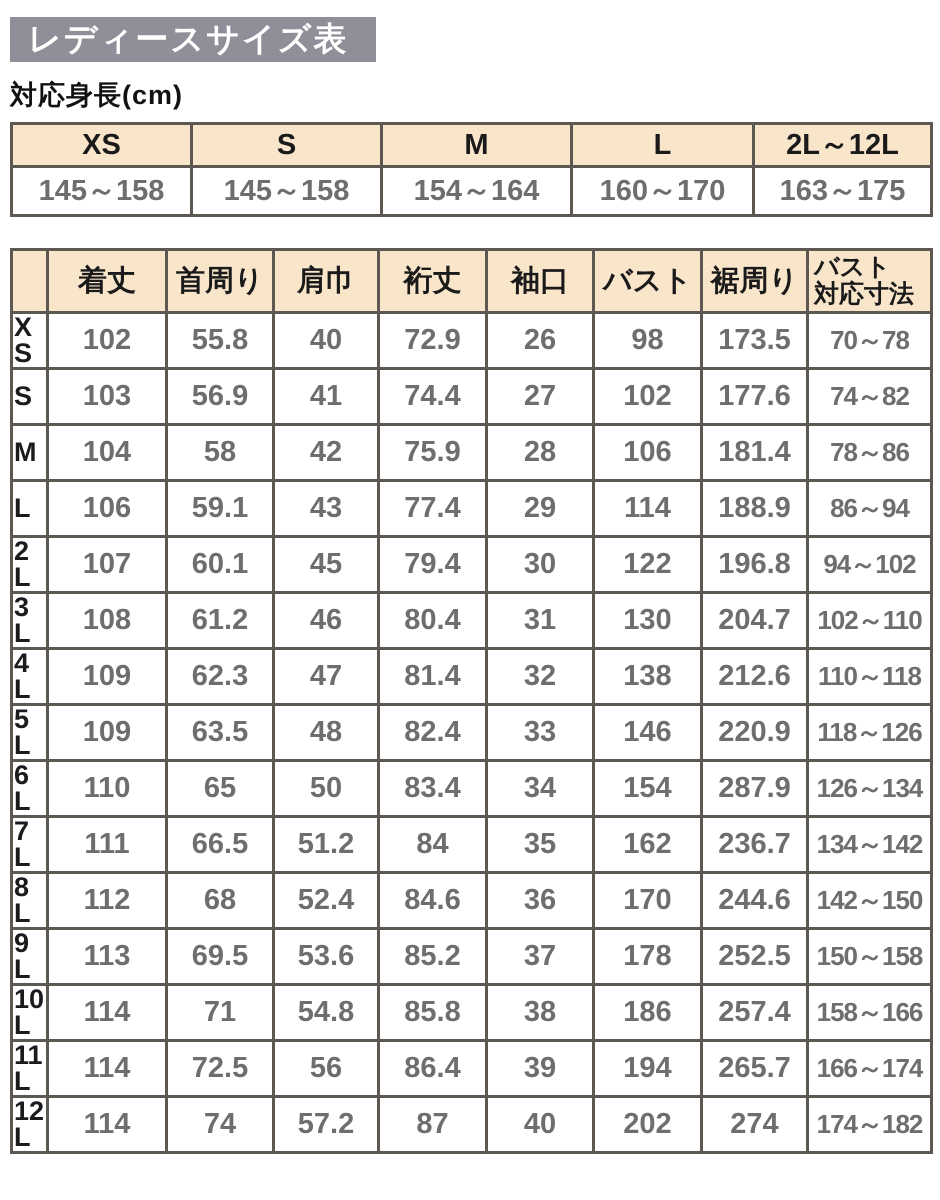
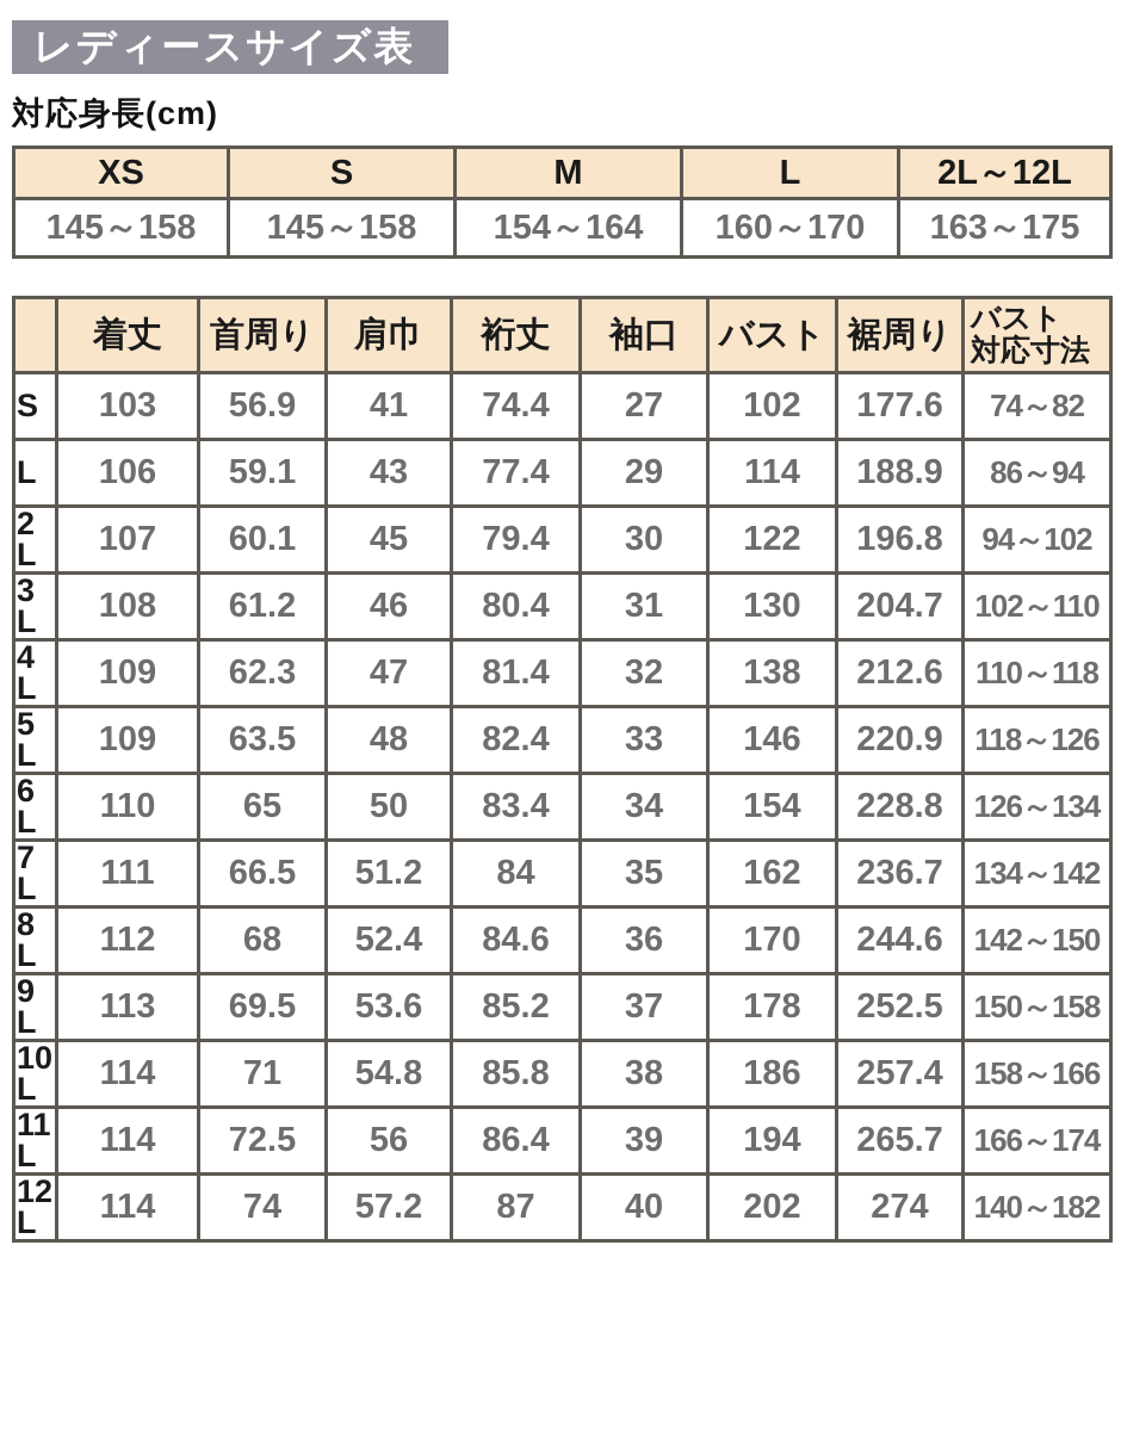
  レディースサイズ表
  対応身長(cm)
  XS	S	M	L	2L～12L
  145～158	145～158	154～164	160～170	163～175
  	着丈	首周り	肩巾	裄丈	袖口	バスト	裾周り	バスト 対応寸法
- X S	102	55.8	40	72.9	26	98	173.5	70～78
  S	103	56.9	41	74.4	27	102	177.6	74～82
- M	104	58	42	75.9	28	106	181.4	78～86
  L	106	59.1	43	77.4	29	114	188.9	86～94
  2 L	107	60.1	45	79.4	30	122	196.8	94～102
  3 L	108	61.2	46	80.4	31	130	204.7	102～110
  4 L	109	62.3	47	81.4	32	138	212.6	110～118
  5 L	109	63.5	48	82.4	33	146	220.9	118～126
- 6 L	110	65	50	83.4	34	154	287.9	126～134
+ 6 L	110	65	50	83.4	34	154	228.8	126～134
  7 L	111	66.5	51.2	84	35	162	236.7	134～142
  8 L	112	68	52.4	84.6	36	170	244.6	142～150
  9 L	113	69.5	53.6	85.2	37	178	252.5	150～158
  10 L	114	71	54.8	85.8	38	186	257.4	158～166
  11 L	114	72.5	56	86.4	39	194	265.7	166～174
- 12 L	114	74	57.2	87	40	202	274	174～182
+ 12 L	114	74	57.2	87	40	202	274	140～182
